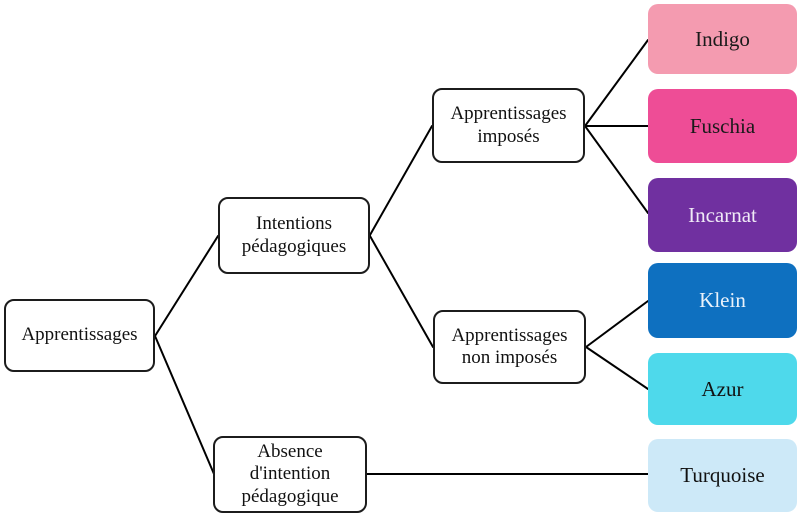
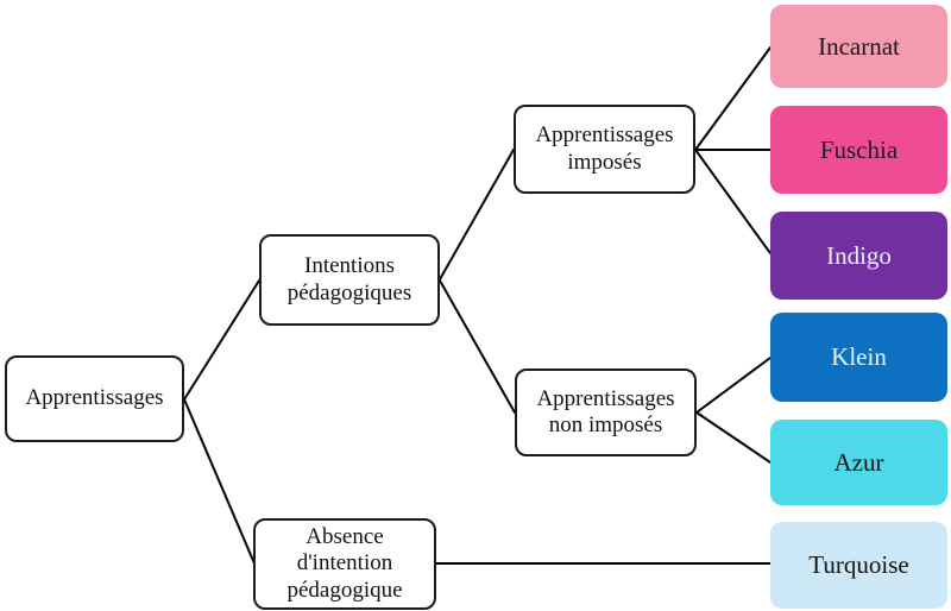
  Apprentissages
  Intentions
  pédagogiques
  Absence
  d'intention
  pédagogique
  Apprentissages
  imposés
  Apprentissages
  non imposés
- Indigo
+ Incarnat
  Fuschia
- Incarnat
+ Indigo
  Klein
  Azur
  Turquoise
